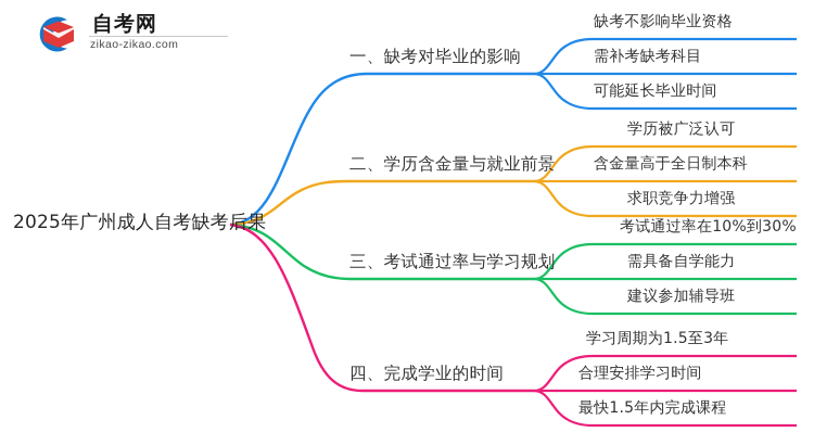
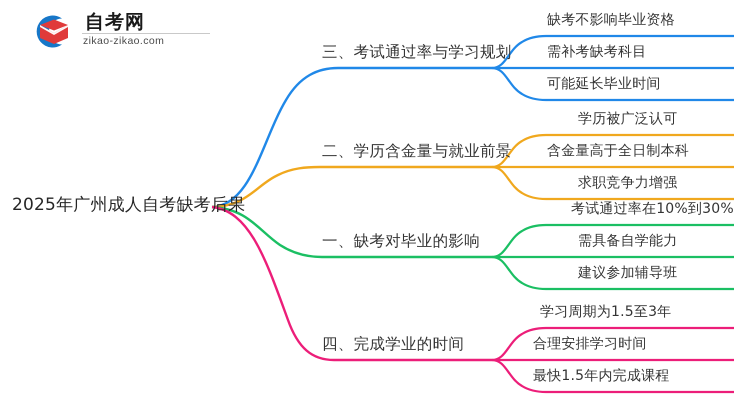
  自考网
  zikao-zikao.com
  2025年广州成人自考缺考后果
- 一、缺考对毕业的影响
+ 三、考试通过率与学习规划
  二、学历含金量与就业前景
- 三、考试通过率与学习规划
+ 一、缺考对毕业的影响
  四、完成学业的时间
  缺考不影响毕业资格
  需补考缺考科目
  可能延长毕业时间
  学历被广泛认可
  含金量高于全日制本科
  求职竞争力增强
  考试通过率在10%到30%
  需具备自学能力
  建议参加辅导班
  学习周期为1.5至3年
  合理安排学习时间
  最快1.5年内完成课程
